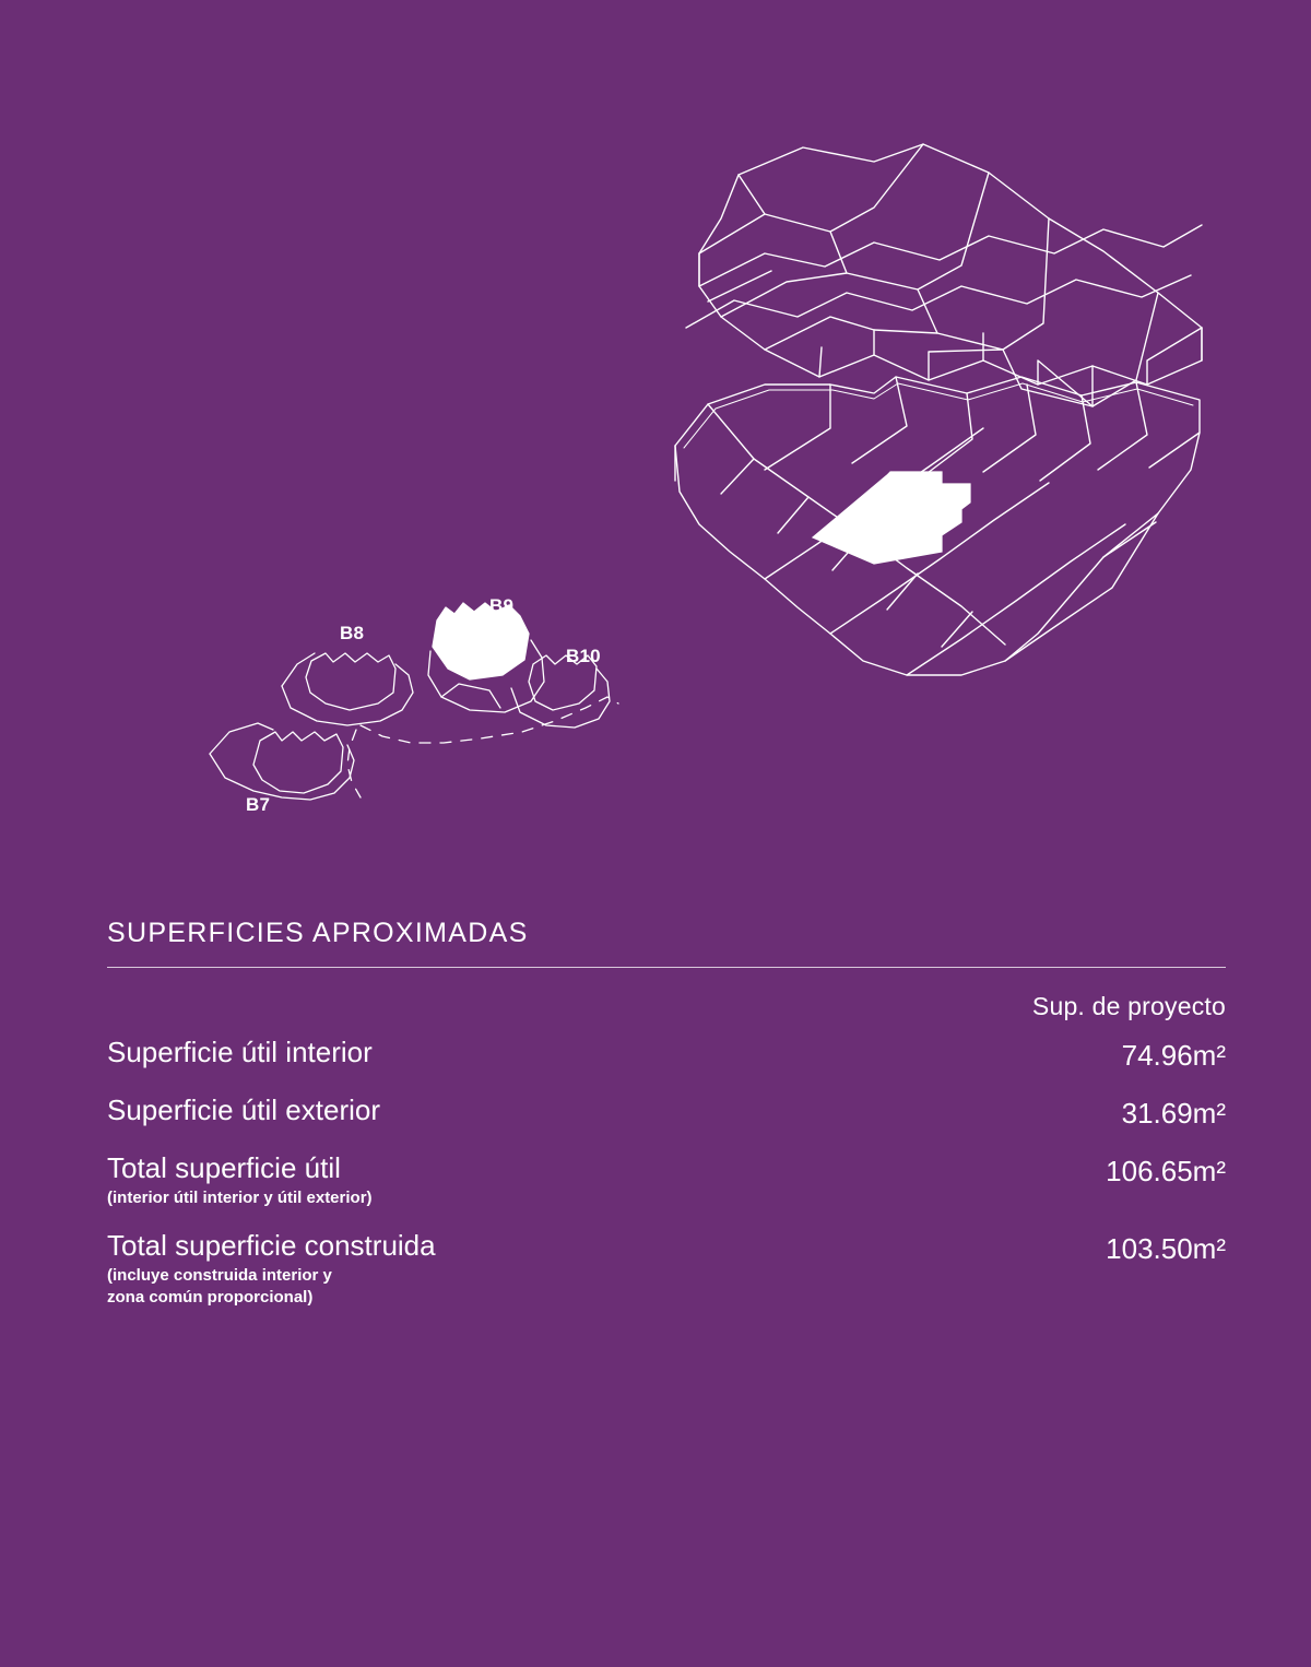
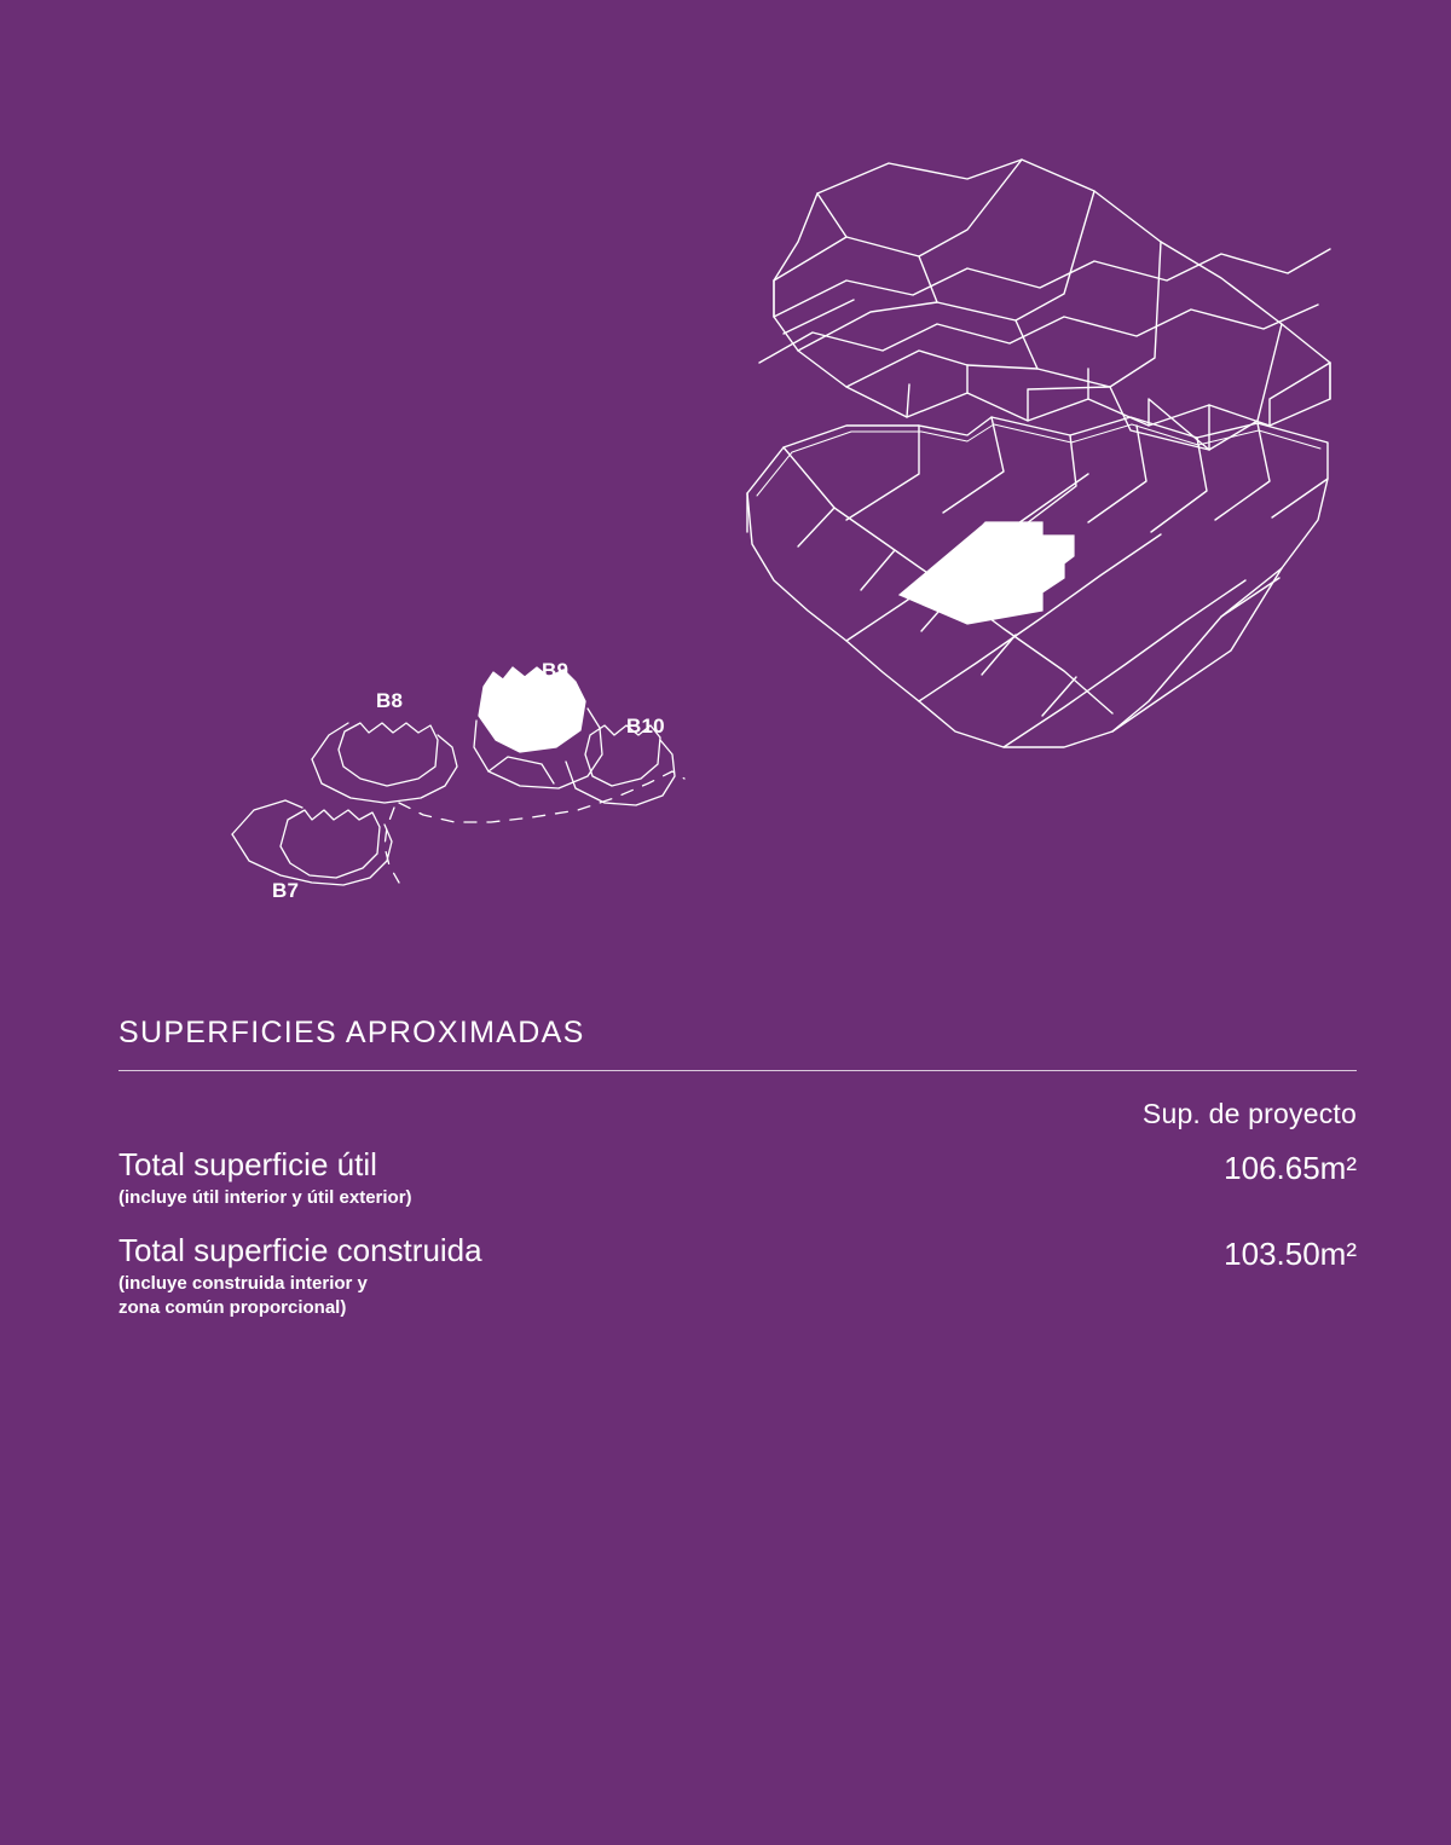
  B7
  B8
  B9
  B10
  SUPERFICIES APROXIMADAS
  Sup. de proyecto
- Superficie útil interior
- 74.96m²
- Superficie útil exterior
- 31.69m²
  Total superficie útil
- (interior útil interior y útil exterior)
+ (incluye útil interior y útil exterior)
  106.65m²
  Total superficie construida
  (incluye construida interior y
  zona común proporcional)
  103.50m²
